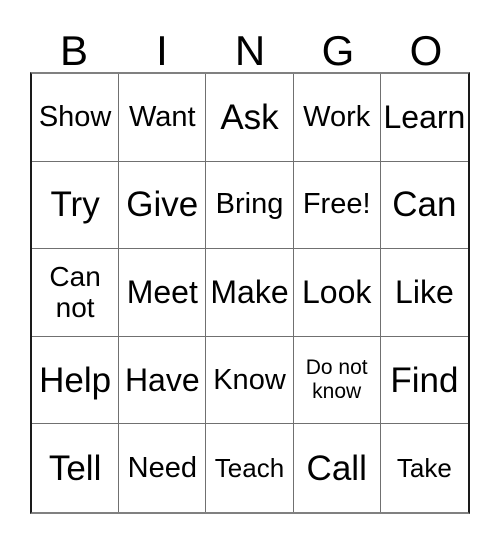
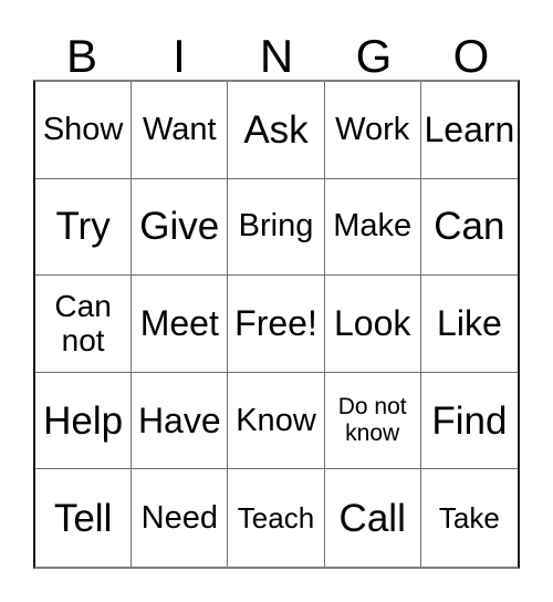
  B
  I
  N
  G
  O
  Show
  Want
  Ask
  Work
  Learn
  Try
  Give
  Bring
- Free!
+ Make
  Can
  Can
  not
  Meet
- Make
+ Free!
  Look
  Like
  Help
  Have
  Know
  Do not
  know
  Find
  Tell
  Need
  Teach
  Call
  Take
